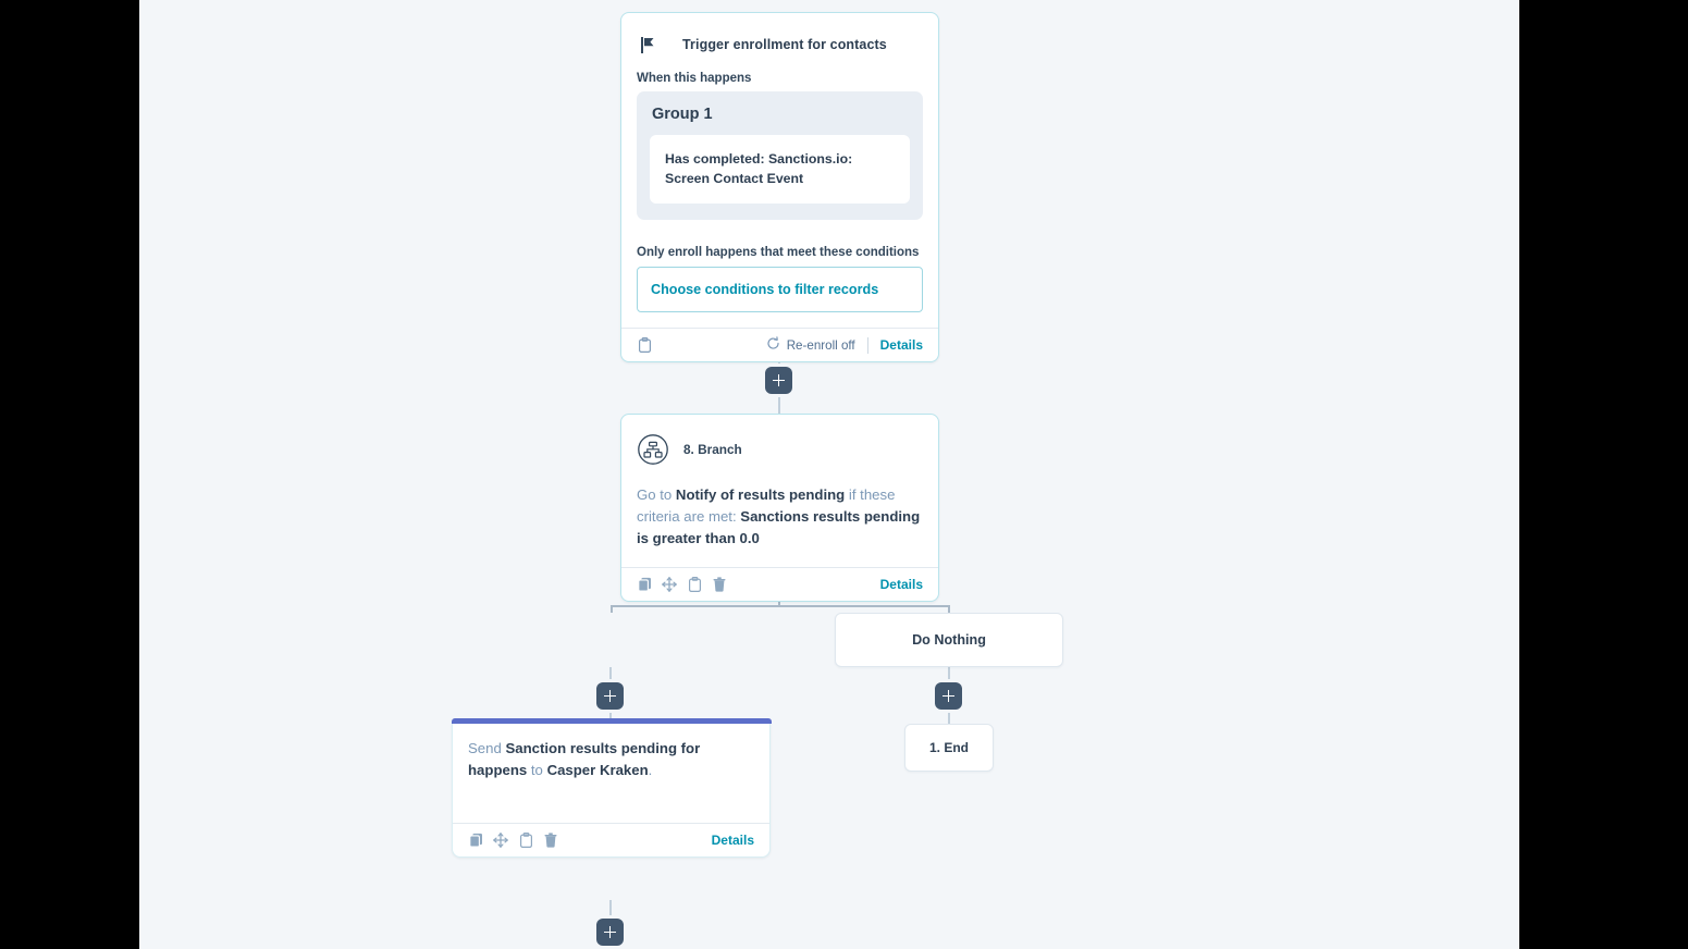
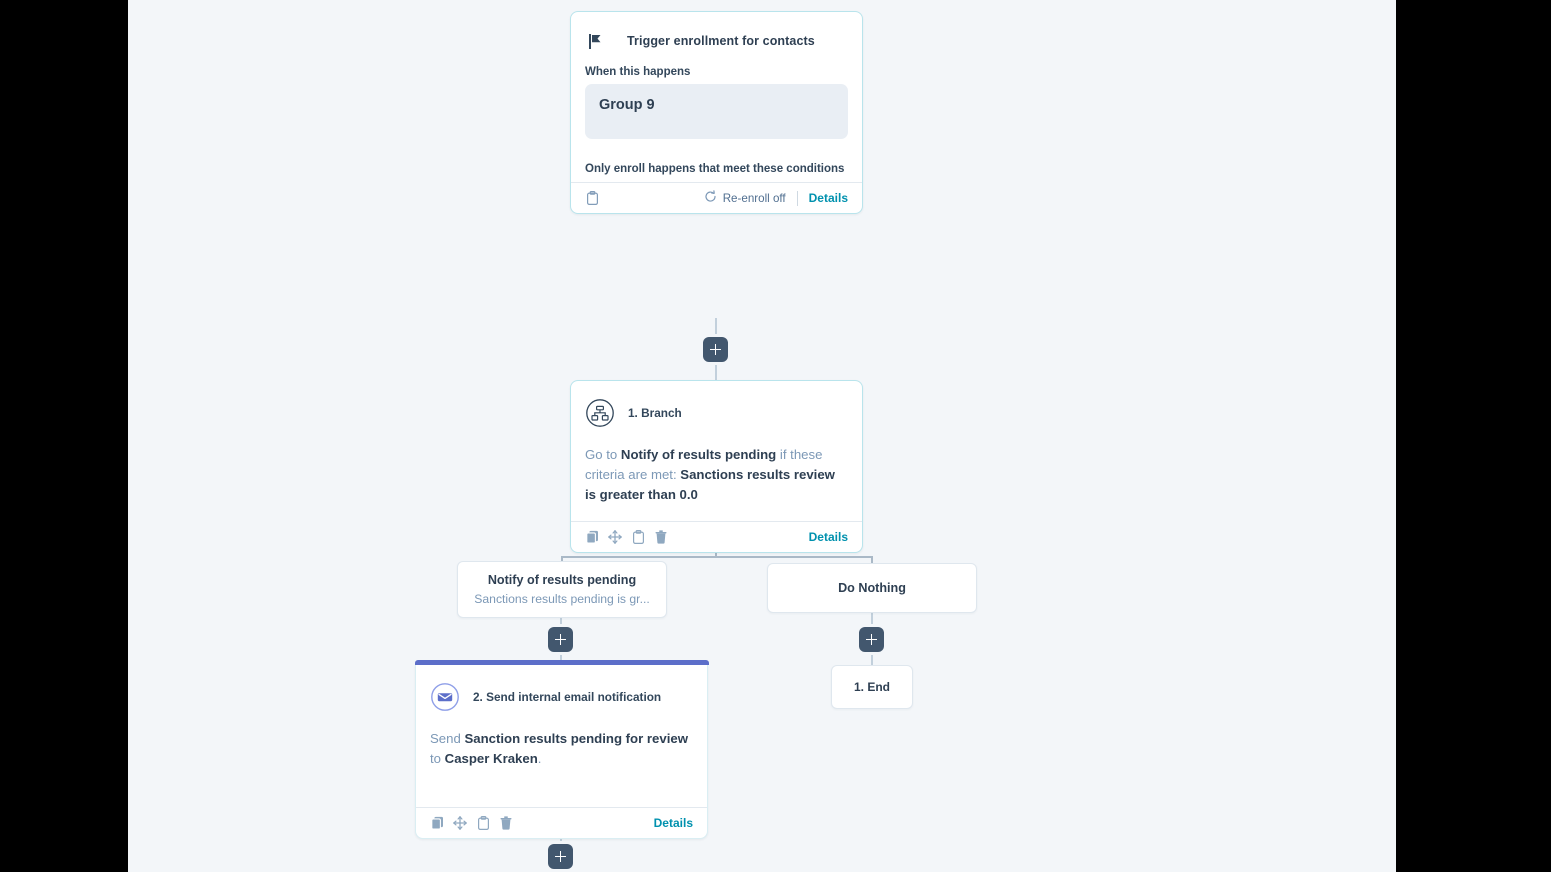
  Trigger enrollment for contacts
  When this happens
- Group 1
+ Group 9
- Has completed: Sanctions.io: Screen Contact Event
  Only enroll happens that meet these conditions
- Choose conditions to filter records
  Re-enroll off
  Details
- 8. Branch
+ 1. Branch
- Go to Notify of results pending if these criteria are met: Sanctions results pending is greater than 0.0
+ Go to Notify of results pending if these criteria are met: Sanctions results review is greater than 0.0
  Details
+ Notify of results pending
+ Sanctions results pending is gr...
  Do Nothing
+ 2. Send internal email notification
- Send Sanction results pending for happens to Casper Kraken.
+ Send Sanction results pending for review to Casper Kraken.
  Details
  1. End
